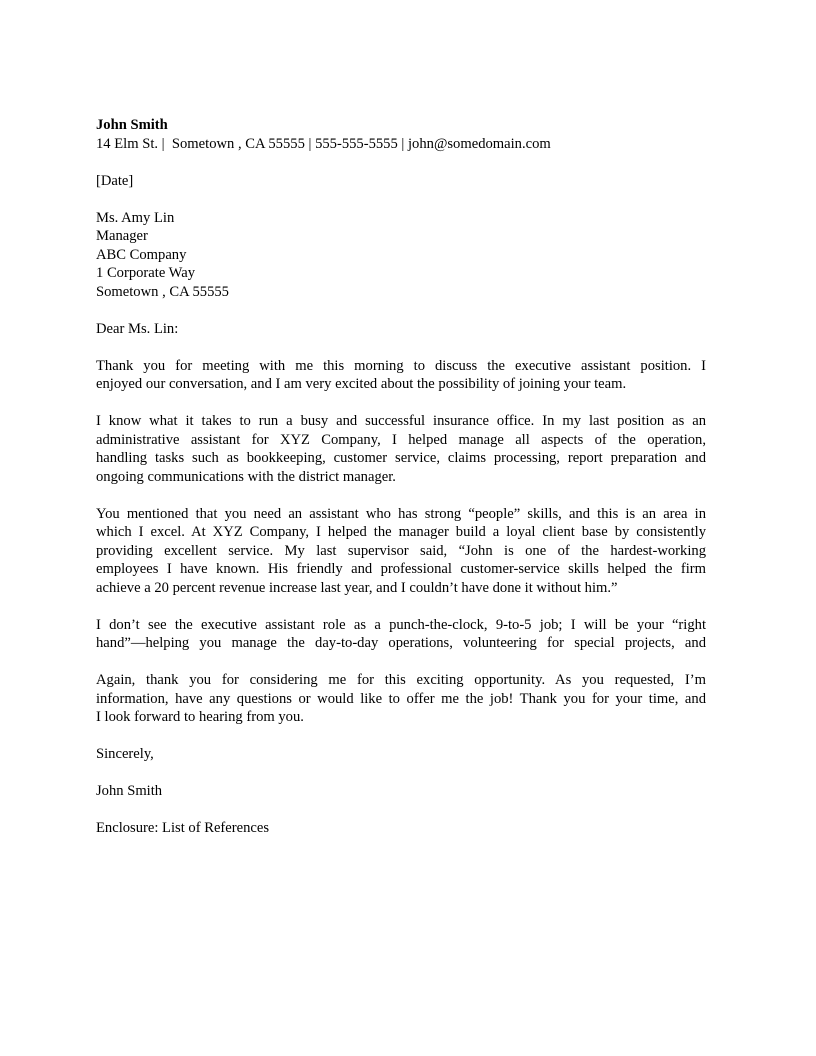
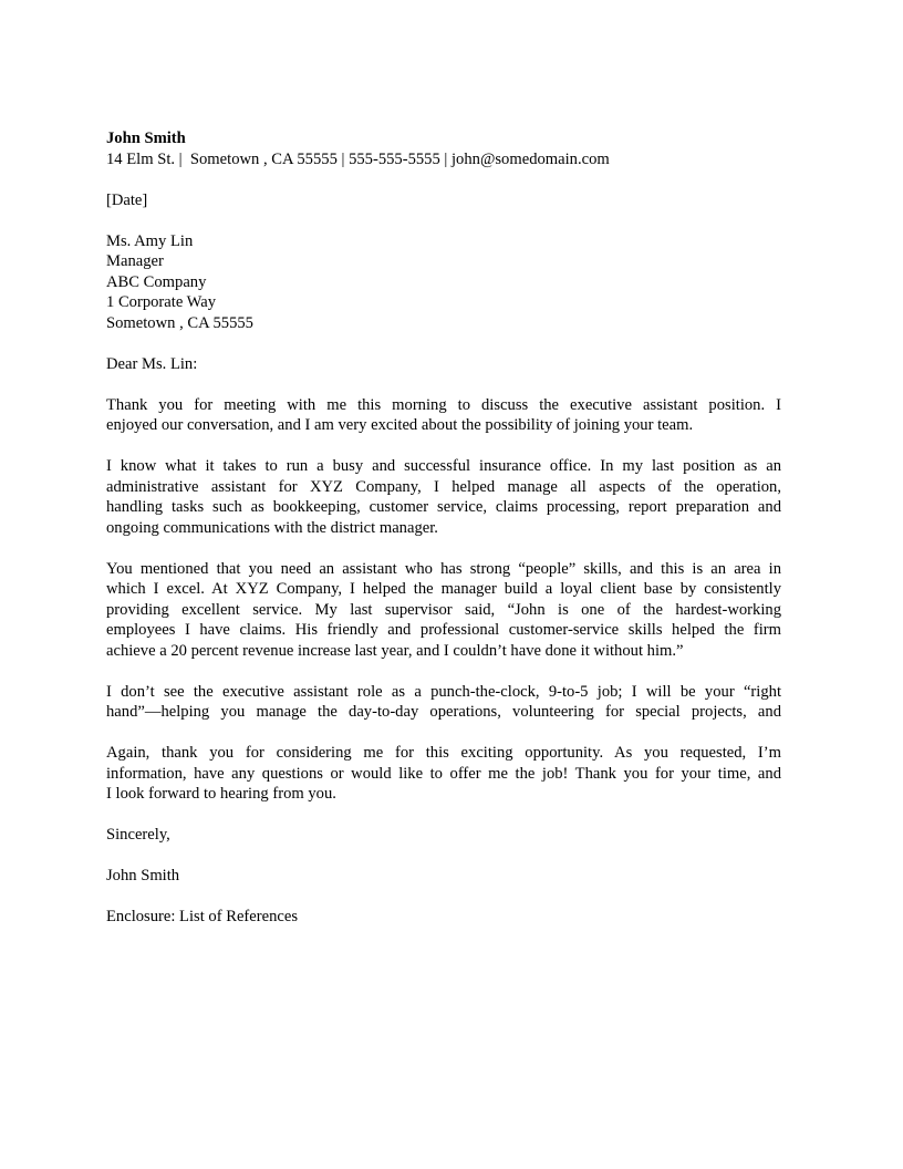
  John Smith
  14 Elm St. | Sometown , CA 55555 | 555-555-5555 | john@somedomain.com
  [Date]
  Ms. Amy Lin
  Manager
  ABC Company
  1 Corporate Way
  Sometown , CA 55555
  Dear Ms. Lin:
  Thank you for meeting with me this morning to discuss the executive assistant position. I
  enjoyed our conversation, and I am very excited about the possibility of joining your team.
  I know what it takes to run a busy and successful insurance office. In my last position as an
  administrative assistant for XYZ Company, I helped manage all aspects of the operation,
  handling tasks such as bookkeeping, customer service, claims processing, report preparation and
  ongoing communications with the district manager.
  You mentioned that you need an assistant who has strong “people” skills, and this is an area in
  which I excel. At XYZ Company, I helped the manager build a loyal client base by consistently
  providing excellent service. My last supervisor said, “John is one of the hardest-working
- employees I have known. His friendly and professional customer-service skills helped the firm
+ employees I have claims. His friendly and professional customer-service skills helped the firm
  achieve a 20 percent revenue increase last year, and I couldn’t have done it without him.”
  I don’t see the executive assistant role as a punch-the-clock, 9-to-5 job; I will be your “right
  hand”—helping you manage the day-to-day operations, volunteering for special projects, and
  Again, thank you for considering me for this exciting opportunity. As you requested, I’m
  information, have any questions or would like to offer me the job! Thank you for your time, and
  I look forward to hearing from you.
  Sincerely,
  John Smith
  Enclosure: List of References
